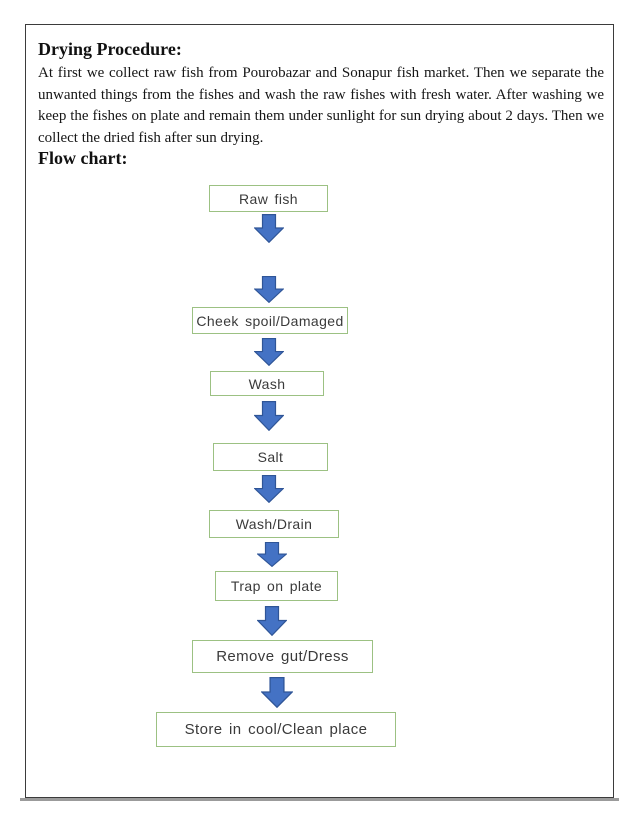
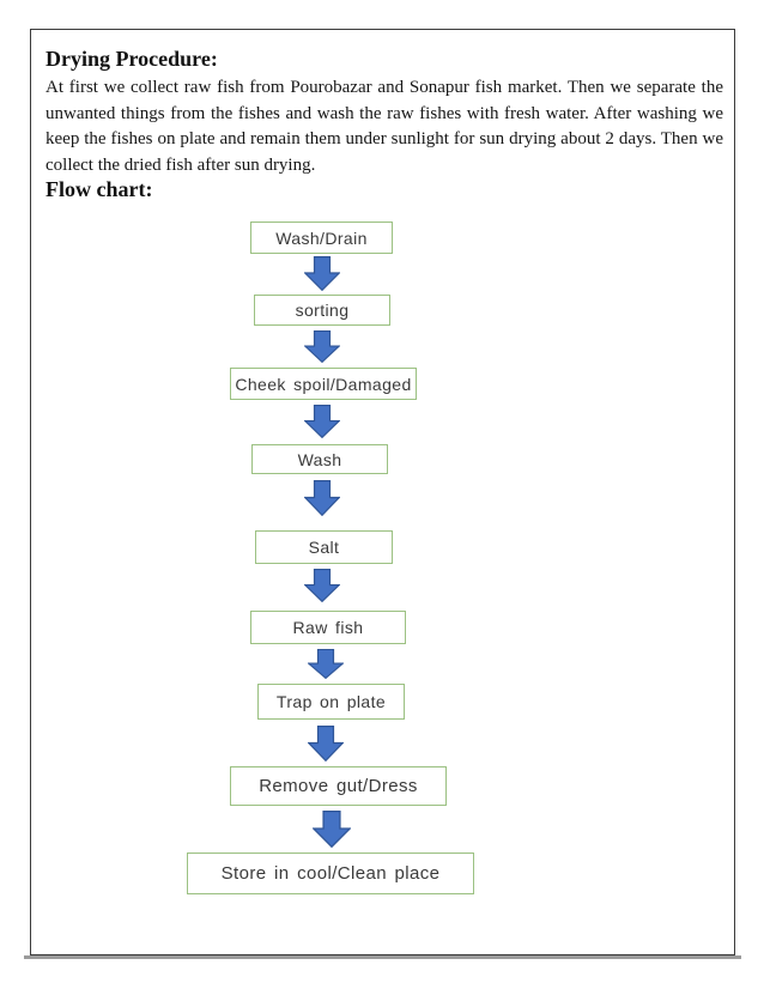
  Drying Procedure:
  At first we collect raw fish from Pourobazar and Sonapur fish market. Then we separate the unwanted things from the fishes and wash the raw fishes with fresh water. After washing we keep the fishes on plate and remain them under sunlight for sun drying about 2 days. Then we collect the dried fish after sun drying.
  Flow chart:
- Raw fish
+ Wash/Drain
+ sorting
  Cheek spoil/Damaged
  Wash
  Salt
- Wash/Drain
+ Raw fish
  Trap on plate
  Remove gut/Dress
  Store in cool/Clean place
